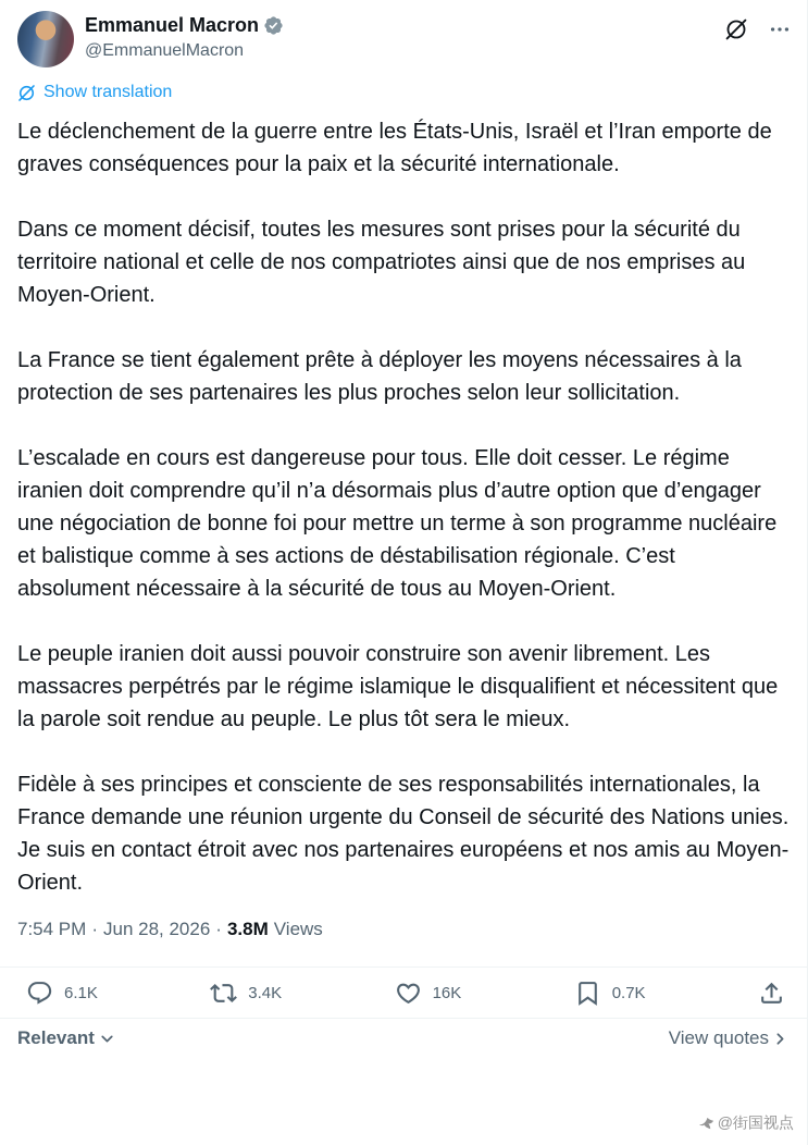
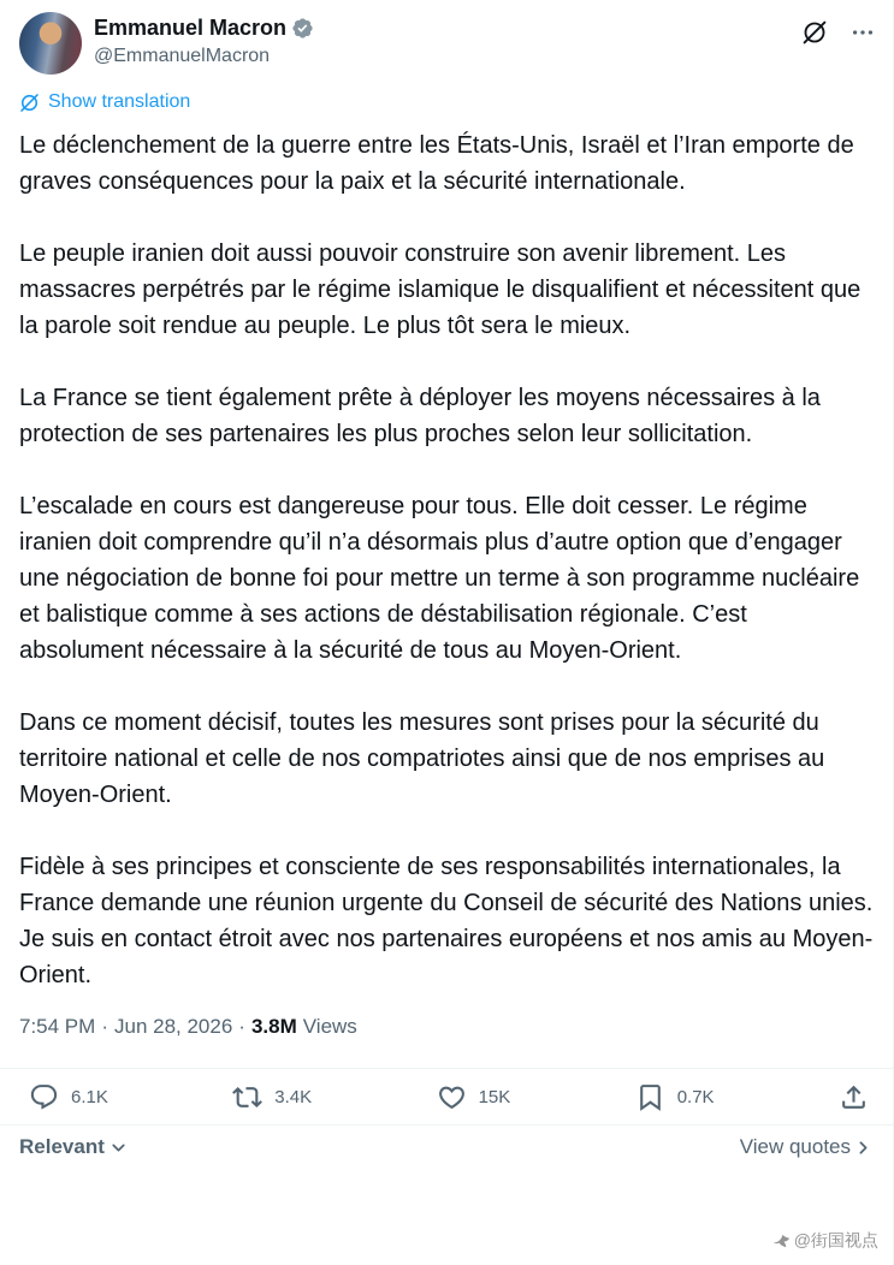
  Emmanuel Macron
  @EmmanuelMacron
  Show translation
  Le déclenchement de la guerre entre les États-Unis, Israël et l’Iran emporte de graves conséquences pour la paix et la sécurité internationale.
- Dans ce moment décisif, toutes les mesures sont prises pour la sécurité du territoire national et celle de nos compatriotes ainsi que de nos emprises au Moyen-Orient.
+ Le peuple iranien doit aussi pouvoir construire son avenir librement. Les massacres perpétrés par le régime islamique le disqualifient et nécessitent que la parole soit rendue au peuple. Le plus tôt sera le mieux.
  La France se tient également prête à déployer les moyens nécessaires à la protection de ses partenaires les plus proches selon leur sollicitation.
  L’escalade en cours est dangereuse pour tous. Elle doit cesser. Le régime iranien doit comprendre qu’il n’a désormais plus d’autre option que d’engager une négociation de bonne foi pour mettre un terme à son programme nucléaire et balistique comme à ses actions de déstabilisation régionale. C’est absolument nécessaire à la sécurité de tous au Moyen-Orient.
- Le peuple iranien doit aussi pouvoir construire son avenir librement. Les massacres perpétrés par le régime islamique le disqualifient et nécessitent que la parole soit rendue au peuple. Le plus tôt sera le mieux.
+ Dans ce moment décisif, toutes les mesures sont prises pour la sécurité du territoire national et celle de nos compatriotes ainsi que de nos emprises au Moyen-Orient.
  Fidèle à ses principes et consciente de ses responsabilités internationales, la France demande une réunion urgente du Conseil de sécurité des Nations unies. Je suis en contact étroit avec nos partenaires européens et nos amis au Moyen-Orient.
  7:54 PM
  ·
  Jun 28, 2026
  ·
  3.8M
  Views
  6.1K
  3.4K
- 16K
+ 15K
  0.7K
  Relevant
  View quotes
  @街国视点
